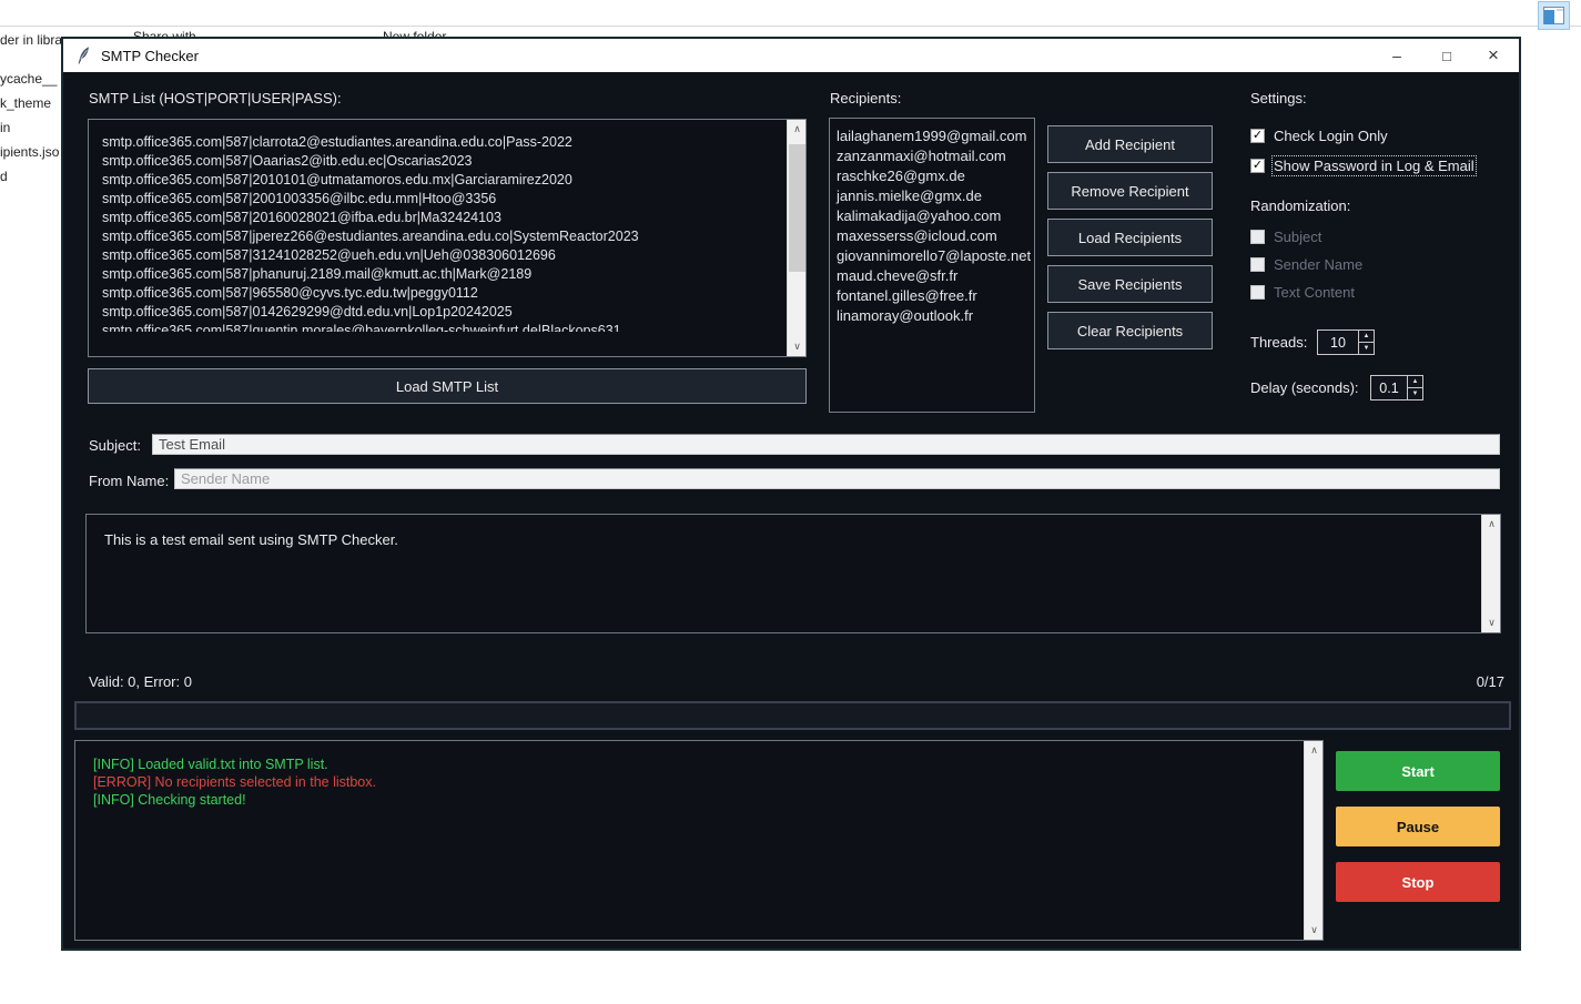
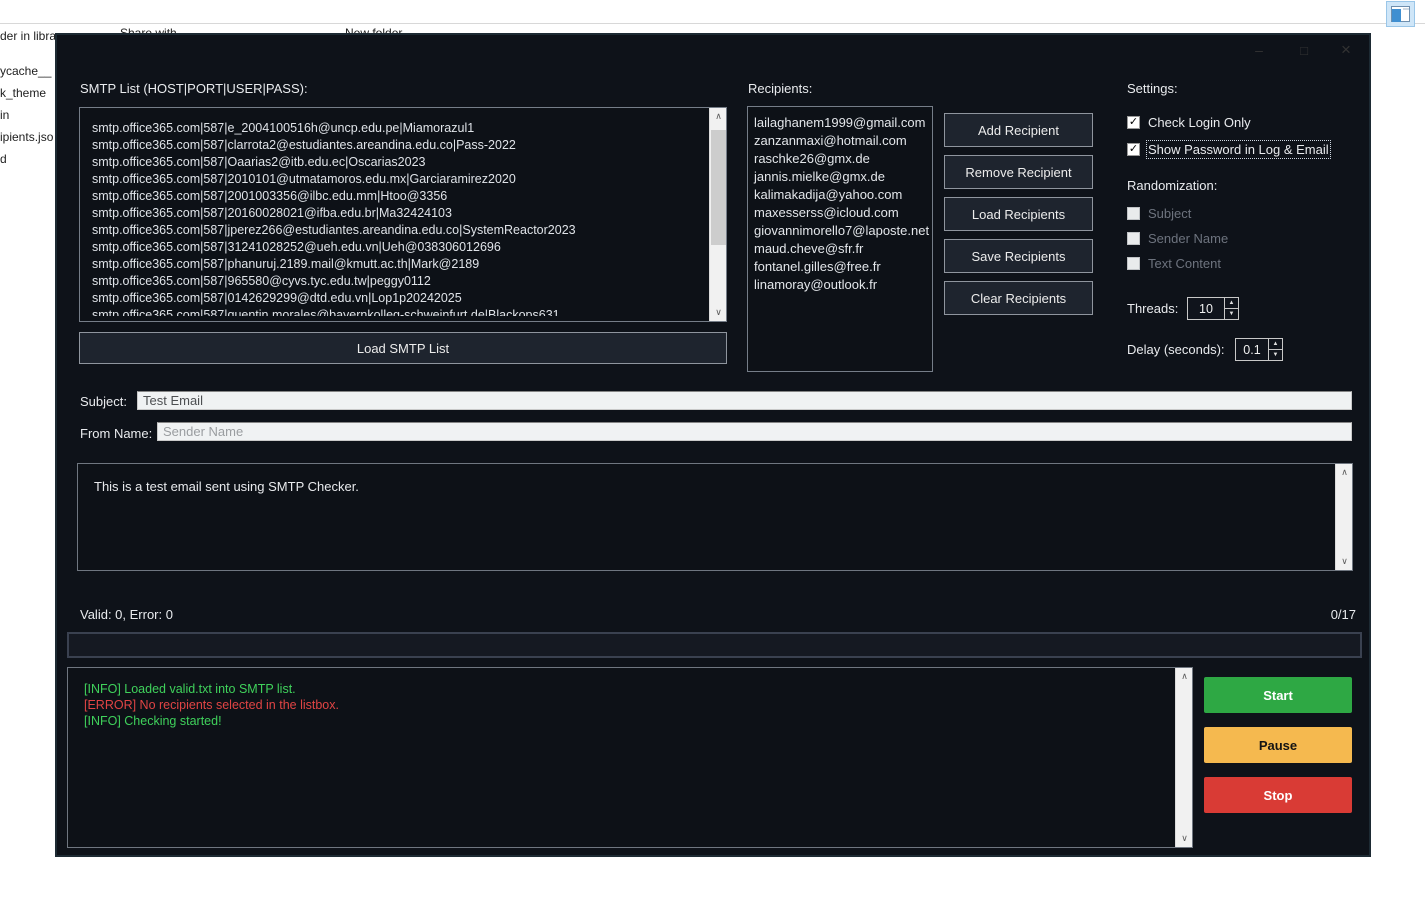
  der in libra
  ycache__
  k_theme
  in
  ipients.jso
  d
- SMTP Checker
  –
  □
  ×
  SMTP List (HOST|PORT|USER|PASS):
+ smtp.office365.com|587|e_2004100516h@uncp.edu.pe|Miamorazul1
  smtp.office365.com|587|clarrota2@estudiantes.areandina.edu.co|Pass-2022
  smtp.office365.com|587|Oaarias2@itb.edu.ec|Oscarias2023
  smtp.office365.com|587|2010101@utmatamoros.edu.mx|Garciaramirez2020
  smtp.office365.com|587|2001003356@ilbc.edu.mm|Htoo@3356
  smtp.office365.com|587|20160028021@ifba.edu.br|Ma32424103
  smtp.office365.com|587|jperez266@estudiantes.areandina.edu.co|SystemReactor2023
  smtp.office365.com|587|31241028252@ueh.edu.vn|Ueh@038306012696
  smtp.office365.com|587|phanuruj.2189.mail@kmutt.ac.th|Mark@2189
  smtp.office365.com|587|965580@cyvs.tyc.edu.tw|peggy0112
  smtp.office365.com|587|0142629299@dtd.edu.vn|Lop1p20242025
  smtp.office365.com|587|quentin.morales@bayernkolleg-schweinfurt.de|Blackops631
  ∧
  ∨
  Load SMTP List
  Recipients:
  lailaghanem1999@gmail.com
  zanzanmaxi@hotmail.com
  raschke26@gmx.de
  jannis.mielke@gmx.de
  kalimakadija@yahoo.com
  maxesserss@icloud.com
  giovannimorello7@laposte.net
  maud.cheve@sfr.fr
  fontanel.gilles@free.fr
  linamoray@outlook.fr
  Add Recipient
  Remove Recipient
  Load Recipients
  Save Recipients
  Clear Recipients
  Settings:
  ✓
  Check Login Only
  ✓
  Show Password in Log & Email
  Randomization:
  Subject
  Sender Name
  Text Content
  Threads:
  10
  Delay (seconds):
  0.1
  Subject:
  Test Email
  From Name:
  Sender Name
  This is a test email sent using SMTP Checker.
  ∧
  ∨
  Valid: 0, Error: 0
  0/17
  [INFO] Loaded valid.txt into SMTP list.
  [ERROR] No recipients selected in the listbox.
  [INFO] Checking started!
  ∧
  ∨
  Start
  Pause
  Stop
